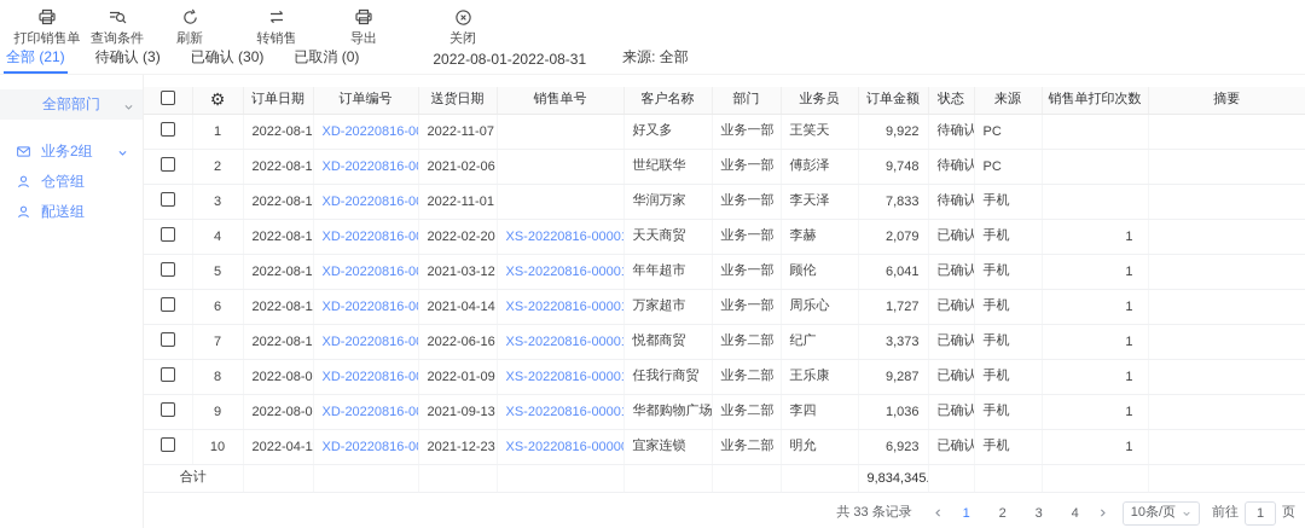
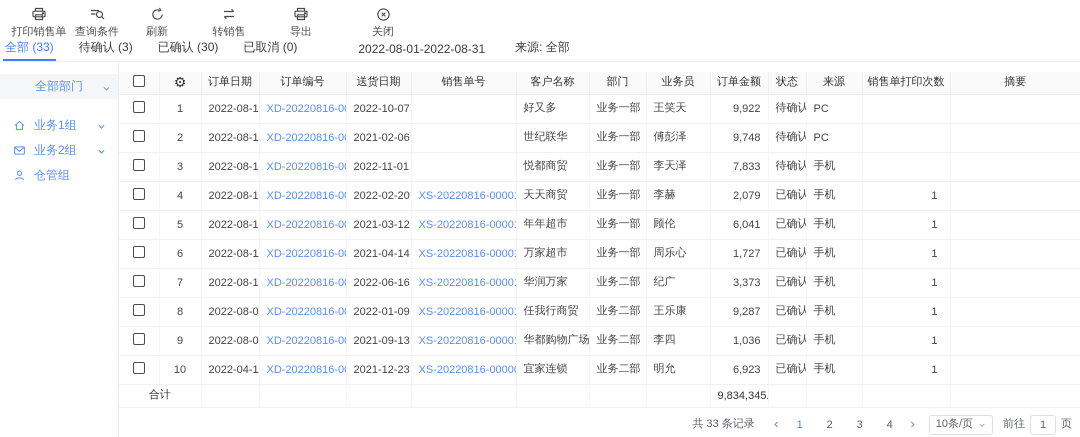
  打印销售单
  查询条件
  刷新
  转销售
  导出
  关闭
- 全部 (21)
+ 全部 (33)
  待确认 (3)
  已确认 (30)
  已取消 (0)
  2022-08-01-2022-08-31
  来源: 全部
  全部部门
+ 业务1组
  业务2组
  仓管组
- 配送组
  	⚙	订单日期	订单编号	送货日期	销售单号	客户名称	部门	业务员	订单金额	状态	来源	销售单打印次数	摘要
- 	1	2022-08-1	XD-20220816-0	2022-11-07		好又多	业务一部	王笑天	9,922	待确认	PC
+ 	1	2022-08-1	XD-20220816-0	2022-10-07		好又多	业务一部	王笑天	9,922	待确认	PC
  	2	2022-08-1	XD-20220816-0	2021-02-06		世纪联华	业务一部	傅彭泽	9,748	待确认	PC
- 	3	2022-08-1	XD-20220816-0	2022-11-01		华润万家	业务一部	李天泽	7,833	待确认	手机
+ 	3	2022-08-1	XD-20220816-0	2022-11-01		悦都商贸	业务一部	李天泽	7,833	待确认	手机
  	4	2022-08-1	XD-20220816-0	2022-02-20	XS-20220816-0000	天天商贸	业务一部	李赫	2,079	已确认	手机	1
  	5	2022-08-1	XD-20220816-0	2021-03-12	XS-20220816-0000	年年超市	业务一部	顾伦	6,041	已确认	手机	1
  	6	2022-08-1	XD-20220816-0	2021-04-14	XS-20220816-0000	万家超市	业务一部	周乐心	1,727	已确认	手机	1
- 	7	2022-08-1	XD-20220816-0	2022-06-16	XS-20220816-0000	悦都商贸	业务二部	纪广	3,373	已确认	手机	1
+ 	7	2022-08-1	XD-20220816-0	2022-06-16	XS-20220816-0000	华润万家	业务二部	纪广	3,373	已确认	手机	1
  	8	2022-08-0	XD-20220816-0	2022-01-09	XS-20220816-0000	任我行商贸	业务二部	王乐康	9,287	已确认	手机	1
  	9	2022-08-0	XD-20220816-0	2021-09-13	XS-20220816-0000	华都购物广场	业务二部	李四	1,036	已确认	手机	1
  	10	2022-04-1	XD-20220816-0	2021-12-23	XS-20220816-0000	宜家连锁	业务二部	明允	6,923	已确认	手机	1
  合计								9,834,345.
  共 33 条记录
  1
  2
  3
  4
  10条/页
  前往
  1
  页
